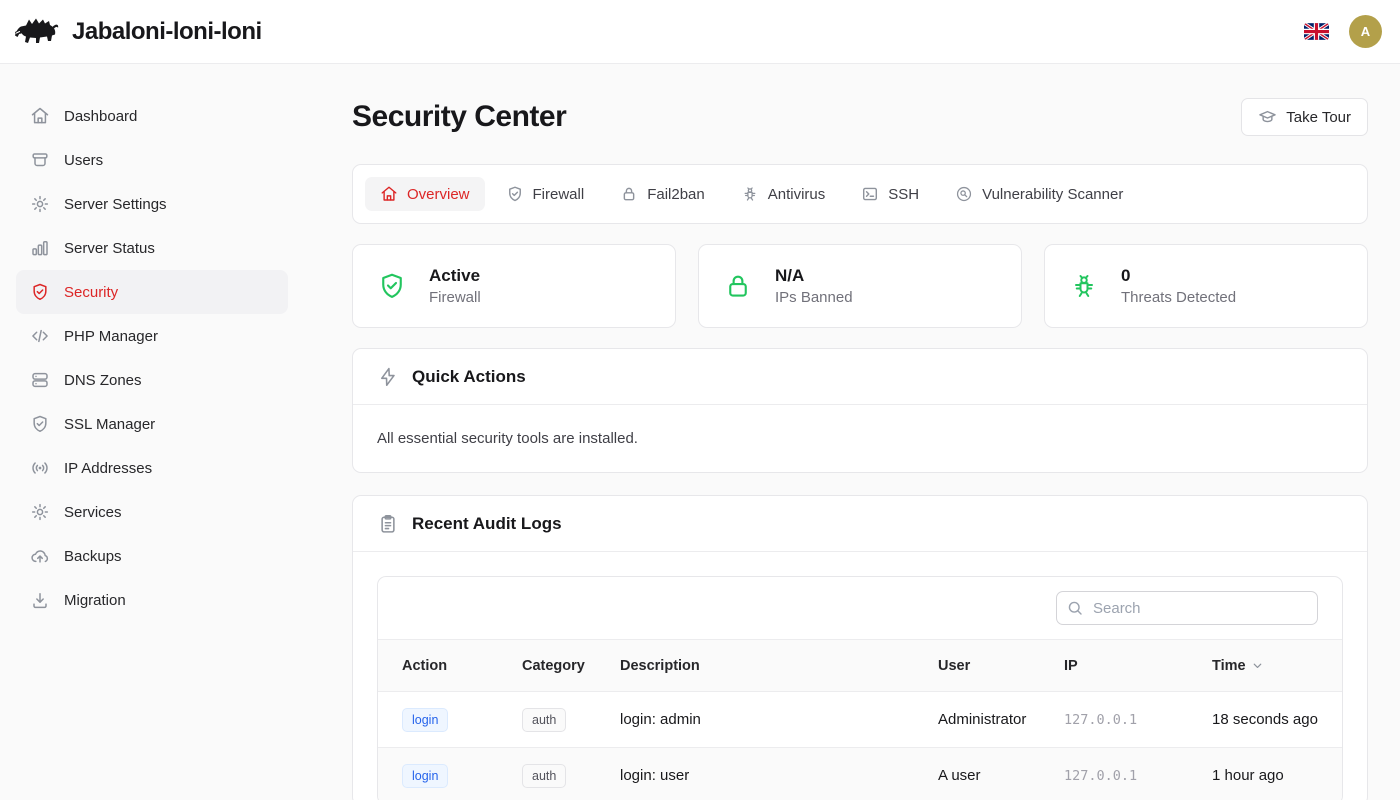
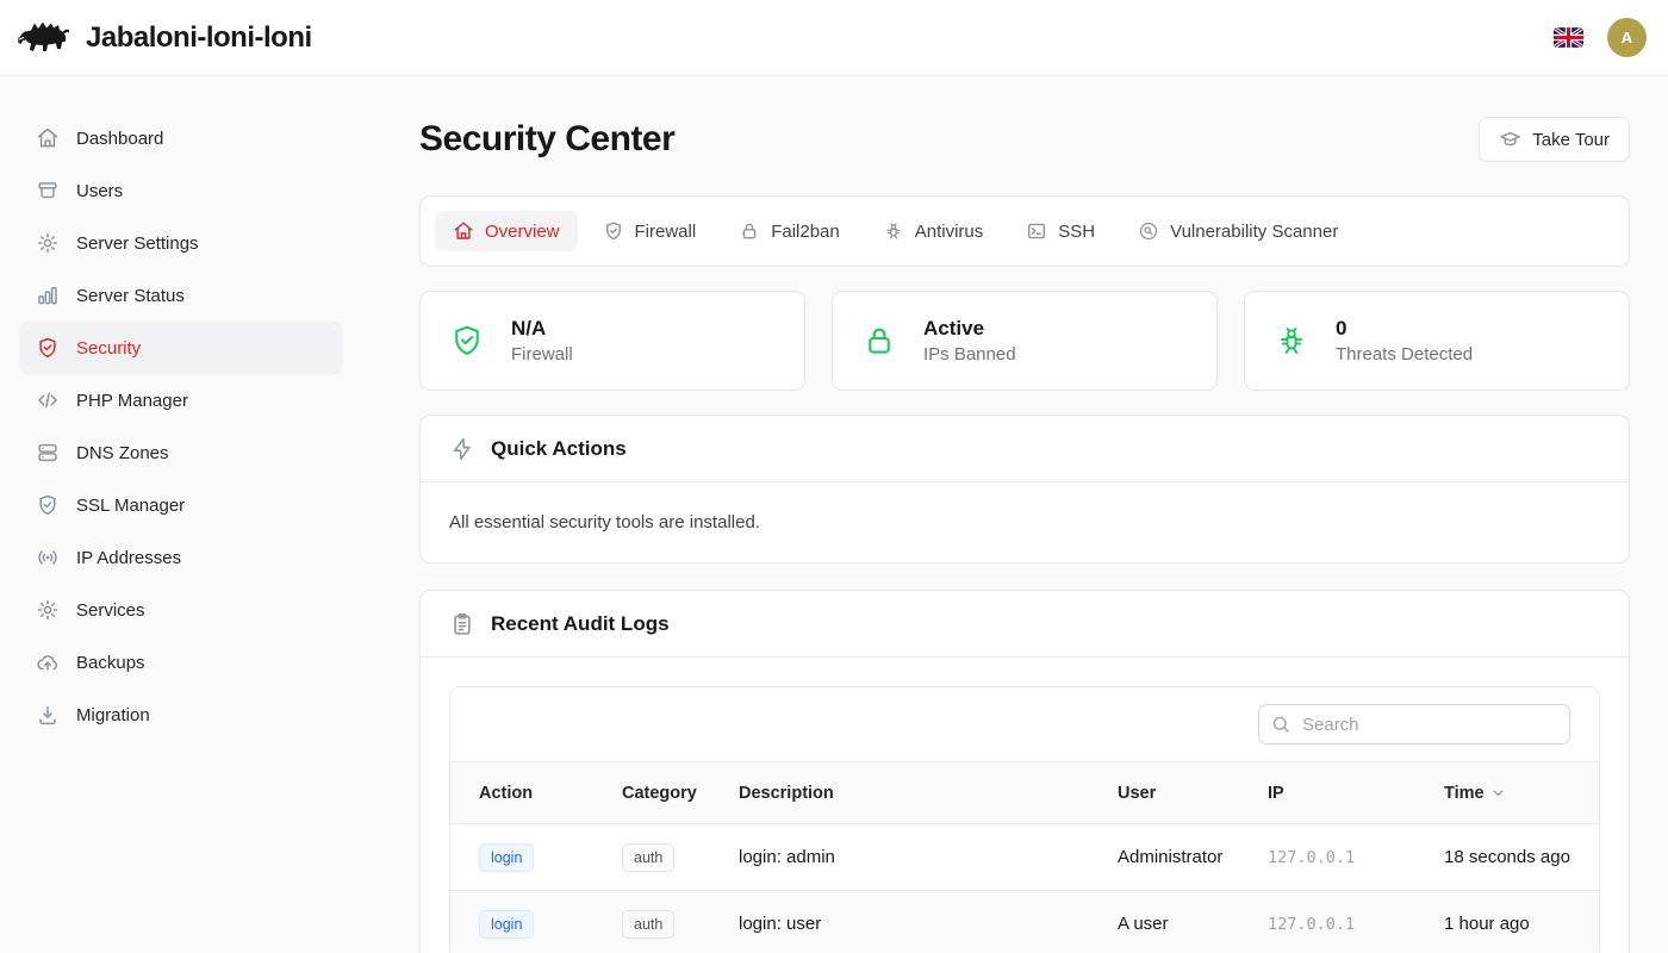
  Jabaloni-loni-loni
  A
  Dashboard
  Users
  Server Settings
  Server Status
  Security
  PHP Manager
  DNS Zones
  SSL Manager
  IP Addresses
  Services
  Backups
  Migration
  Security Center
  Take Tour
  Overview
  Firewall
  Fail2ban
  Antivirus
  SSH
  Vulnerability Scanner
- Active
+ N/A
  Firewall
- N/A
+ Active
  IPs Banned
  0
  Threats Detected
  Quick Actions
  All essential security tools are installed.
  Recent Audit Logs
  Search
  Action	Category	Description	User	IP	Time
  login	auth	login: admin	Administrator	127.0.0.1	18 seconds ago
  login	auth	login: user	A user	127.0.0.1	1 hour ago
